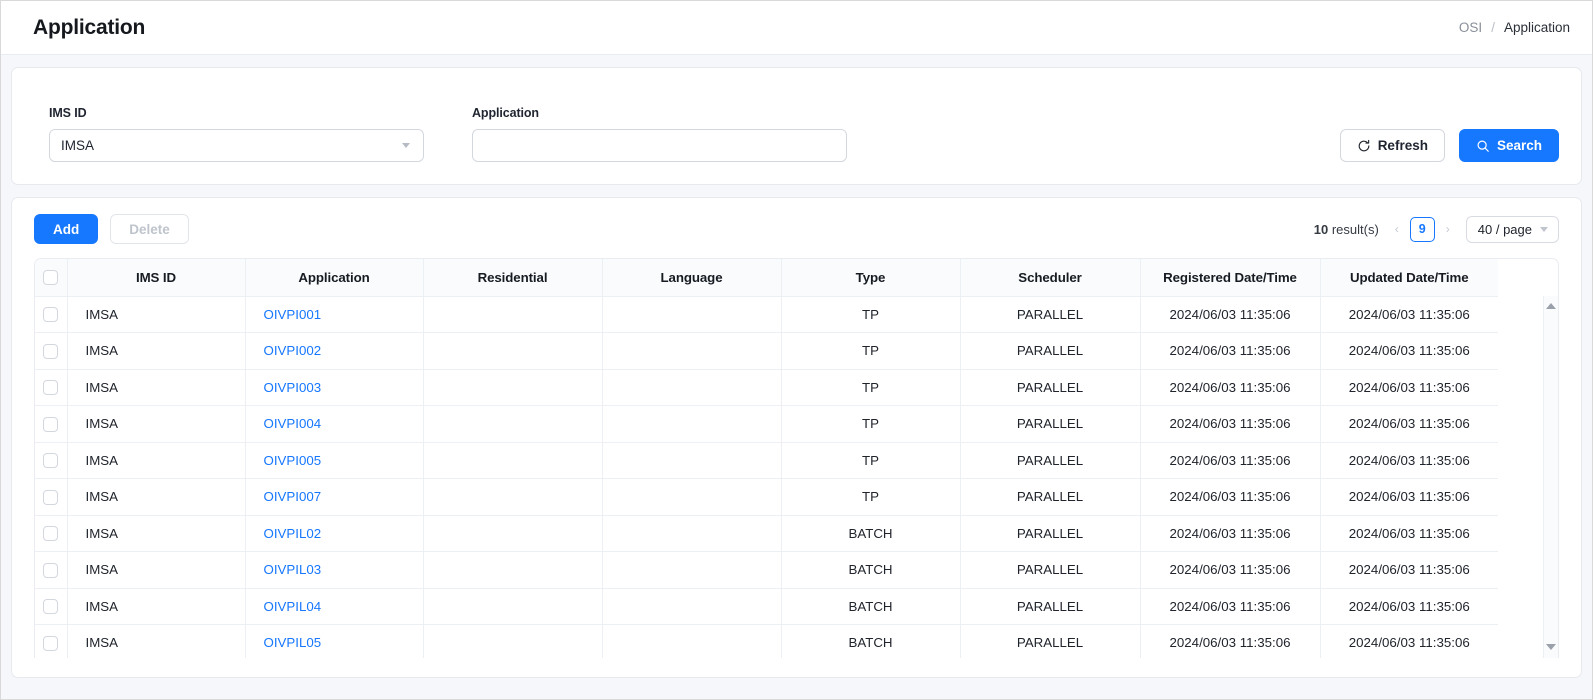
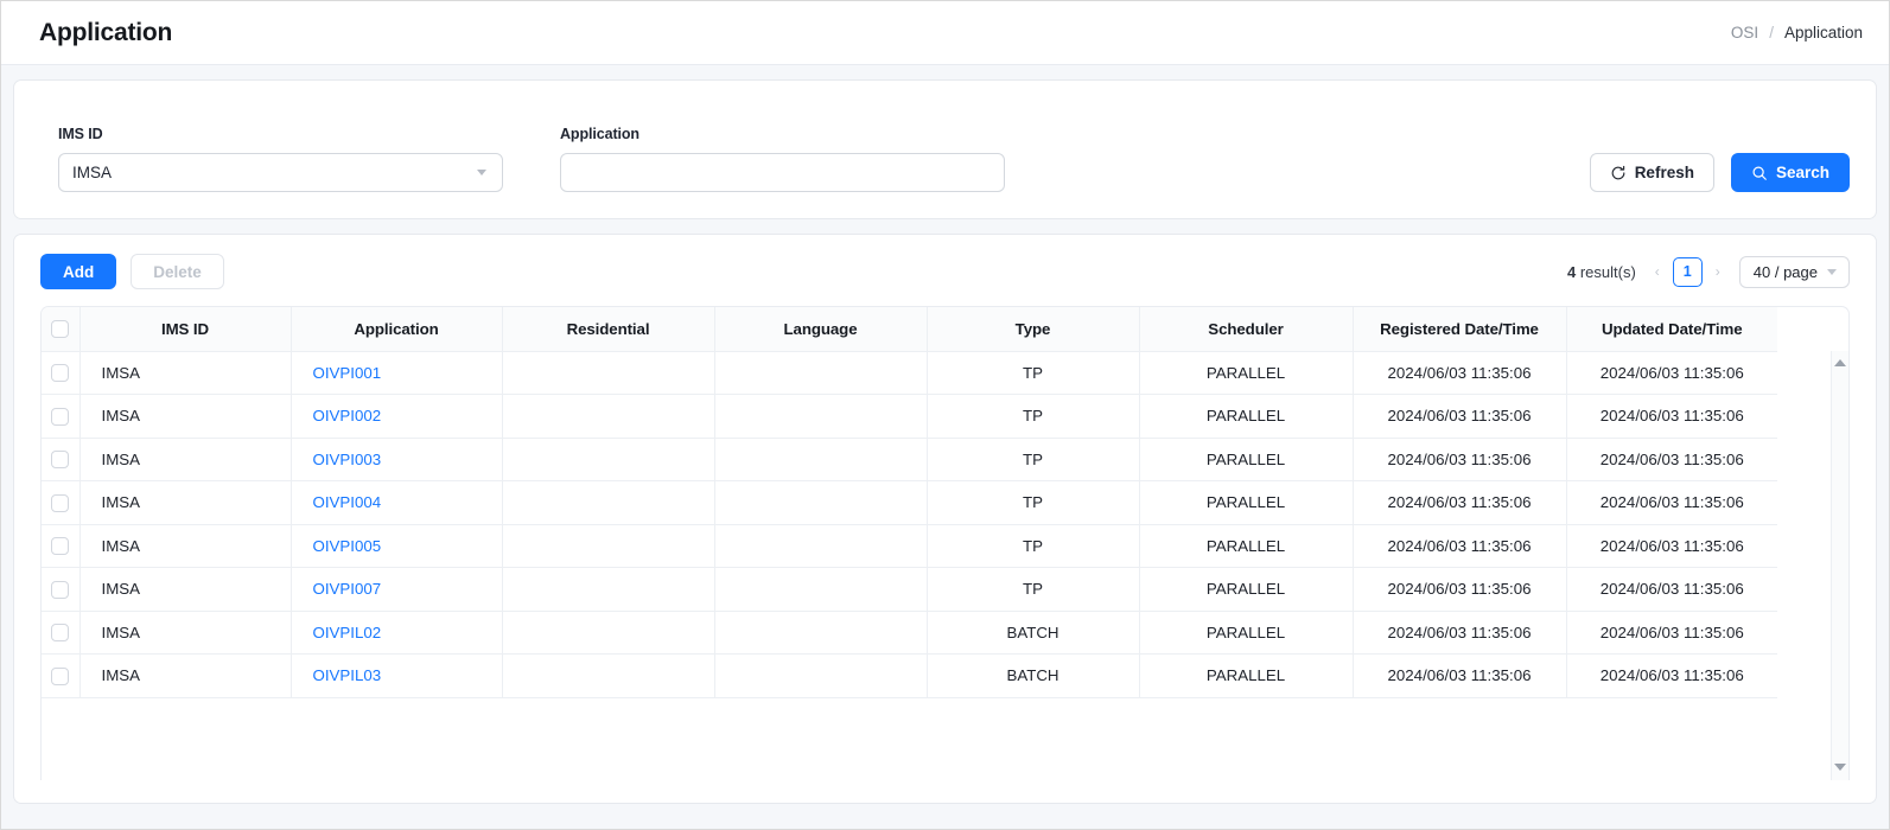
  Application
  OSI
  /
  Application
  IMS ID
  IMSA
  Application
  Refresh
  Search
  Add
  Delete
- 10 result(s)
+ 4 result(s)
  ‹
- 9
+ 1
  ›
  40 / page
  	IMS ID	Application	Residential	Language	Type	Scheduler	Registered Date/Time	Updated Date/Time
  	IMSA	OIVPI001			TP	PARALLEL	2024/06/03 11:35:06	2024/06/03 11:35:06
  	IMSA	OIVPI002			TP	PARALLEL	2024/06/03 11:35:06	2024/06/03 11:35:06
  	IMSA	OIVPI003			TP	PARALLEL	2024/06/03 11:35:06	2024/06/03 11:35:06
  	IMSA	OIVPI004			TP	PARALLEL	2024/06/03 11:35:06	2024/06/03 11:35:06
  	IMSA	OIVPI005			TP	PARALLEL	2024/06/03 11:35:06	2024/06/03 11:35:06
  	IMSA	OIVPI007			TP	PARALLEL	2024/06/03 11:35:06	2024/06/03 11:35:06
  	IMSA	OIVPIL02			BATCH	PARALLEL	2024/06/03 11:35:06	2024/06/03 11:35:06
  	IMSA	OIVPIL03			BATCH	PARALLEL	2024/06/03 11:35:06	2024/06/03 11:35:06
- 	IMSA	OIVPIL04			BATCH	PARALLEL	2024/06/03 11:35:06	2024/06/03 11:35:06
- 	IMSA	OIVPIL05			BATCH	PARALLEL	2024/06/03 11:35:06	2024/06/03 11:35:06
